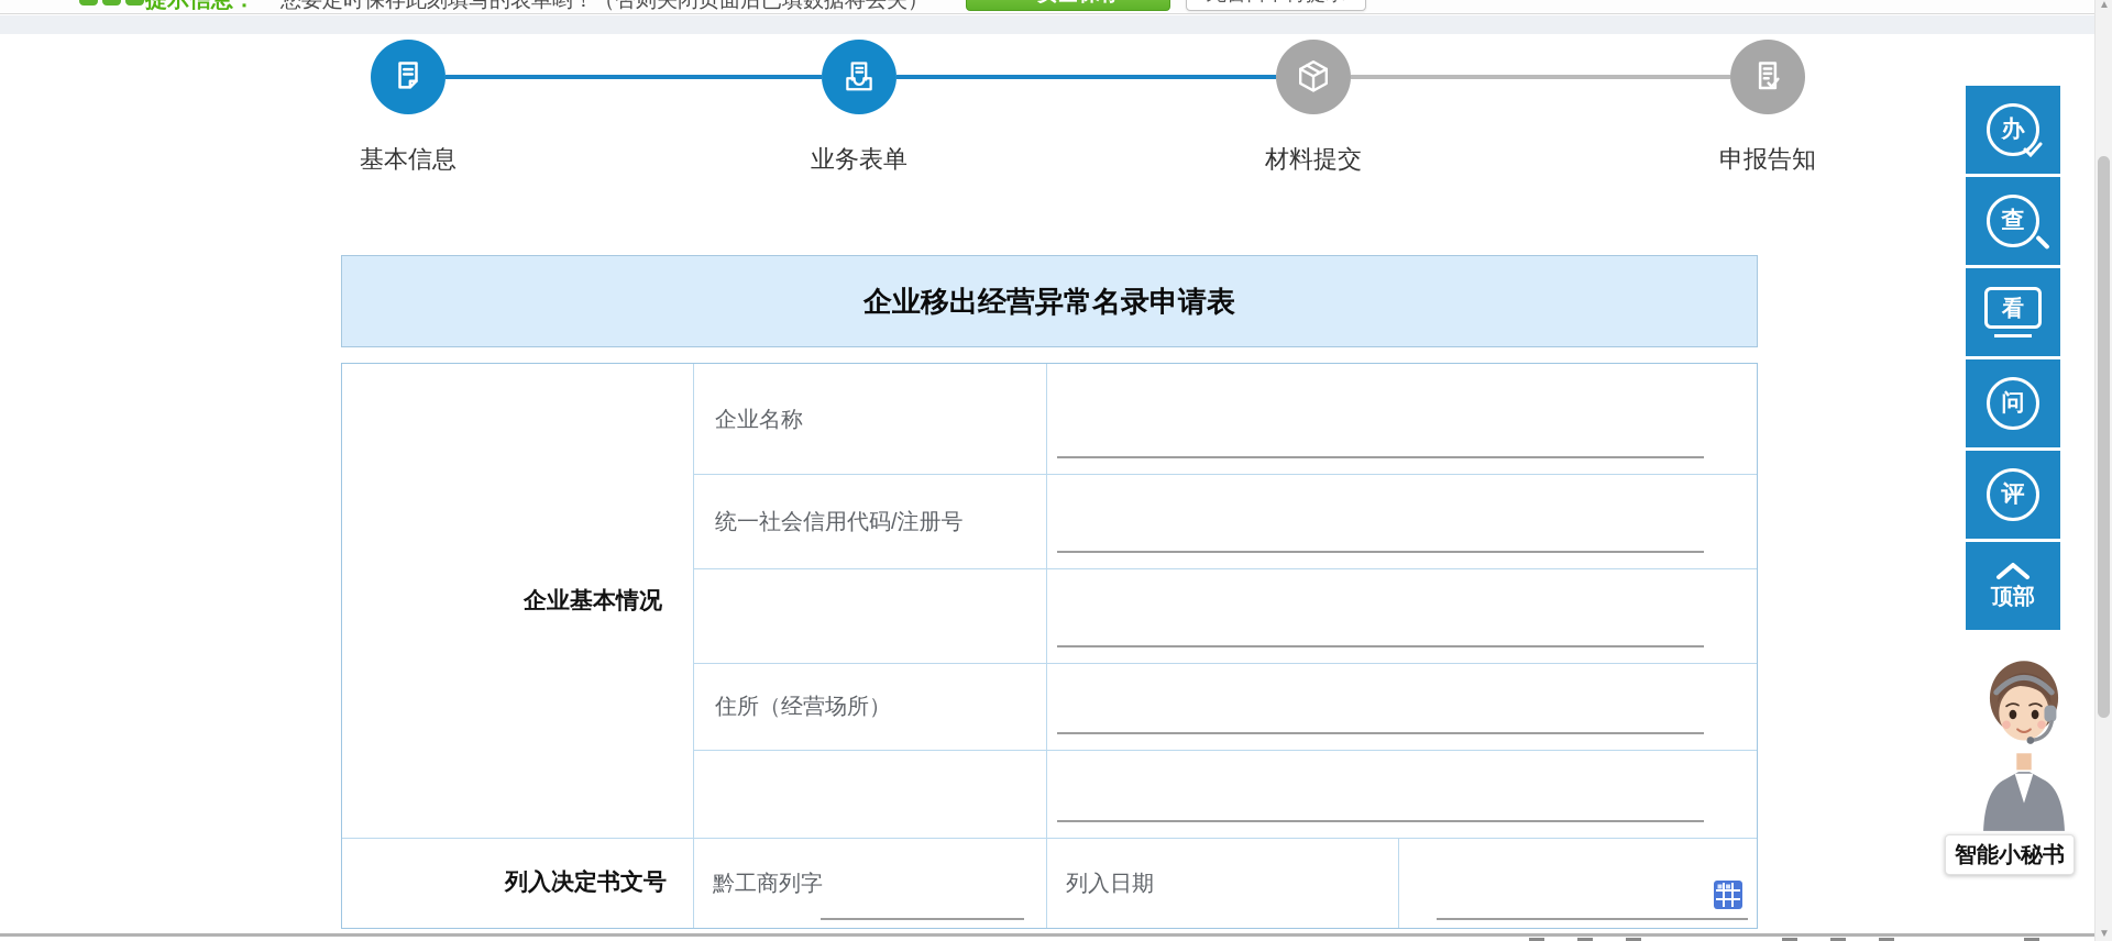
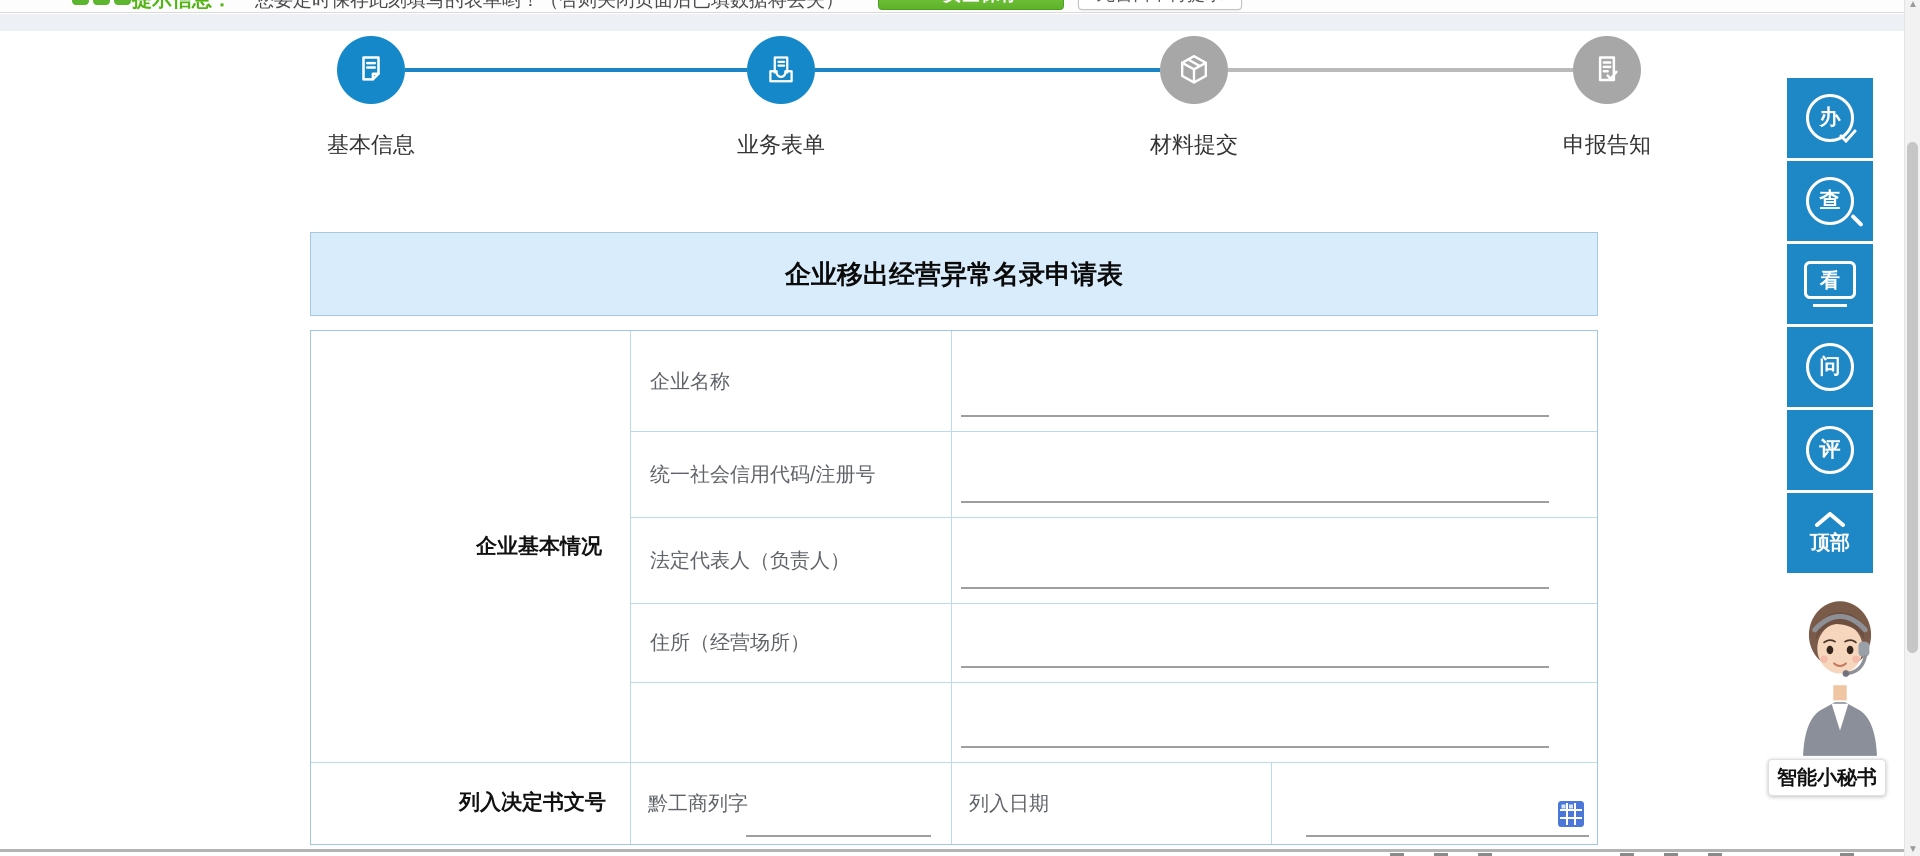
  提示信息：
  您要定时保存此刻填写的表单哟！（否则关闭页面后已填数据将丢失）
  基本信息
  业务表单
  材料提交
  申报告知
  企业移出经营异常名录申请表
  企业基本情况
  企业名称
  统一社会信用代码/注册号
+ 法定代表人（负责人）
  住所（经营场所）
  列入决定书文号
  黔工商列字
  列入日期
  办
  查
  看
  问
  评
  顶部
  智能小秘书
  ▲
  ▼
